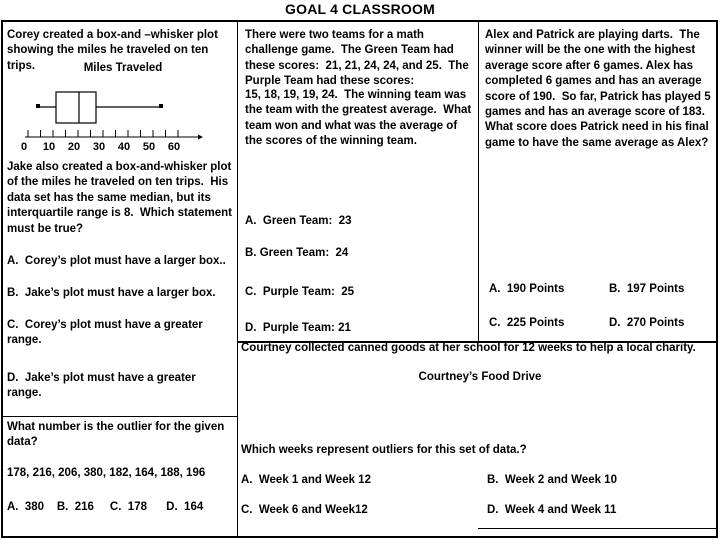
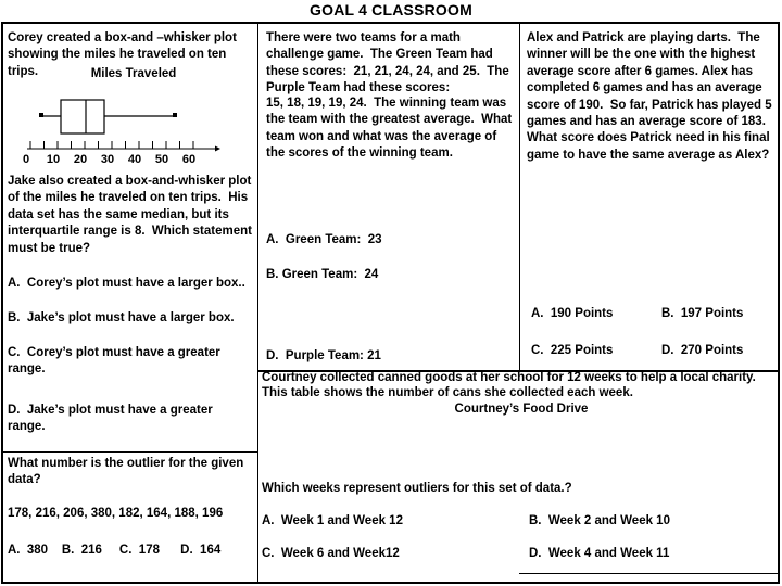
  GOAL 4 CLASSROOM
  Corey created a box-and –whisker plot showing the miles he traveled on ten trips.
  Miles Traveled
  0
  10
  20
  30
  40
  50
  60
  Jake also created a box-and-whisker plot of the miles he traveled on ten trips. His data set has the same median, but its interquartile range is 8. Which statement must be true?
  A. Corey’s plot must have a larger box..
  B. Jake’s plot must have a larger box.
  C. Corey’s plot must have a greater range.
  D. Jake’s plot must have a greater range.
  What number is the outlier for the given data?
  178, 216, 206, 380, 182, 164, 188, 196
  A. 380 B. 216 C. 178 D. 164
  There were two teams for a math challenge game. The Green Team had these scores: 21, 21, 24, 24, and 25. The Purple Team had these scores:
  15, 18, 19, 19, 24. The winning team was the team with the greatest average. What team won and what was the average of the scores of the winning team.
  A. Green Team: 23
  B. Green Team: 24
- C. Purple Team: 25
  D. Purple Team: 21
  Alex and Patrick are playing darts. The winner will be the one with the highest average score after 6 games. Alex has completed 6 games and has an average score of 190. So far, Patrick has played 5 games and has an average score of 183. What score does Patrick need in his final game to have the same average as Alex?
  A. 190 Points
  B. 197 Points
  C. 225 Points
  D. 270 Points
  Courtney collected canned goods at her school for 12 weeks to help a local charity.
+ This table shows the number of cans she collected each week.
  Courtney’s Food Drive
  Which weeks represent outliers for this set of data.?
  A. Week 1 and Week 12
  B. Week 2 and Week 10
  C. Week 6 and Week12
  D. Week 4 and Week 11
